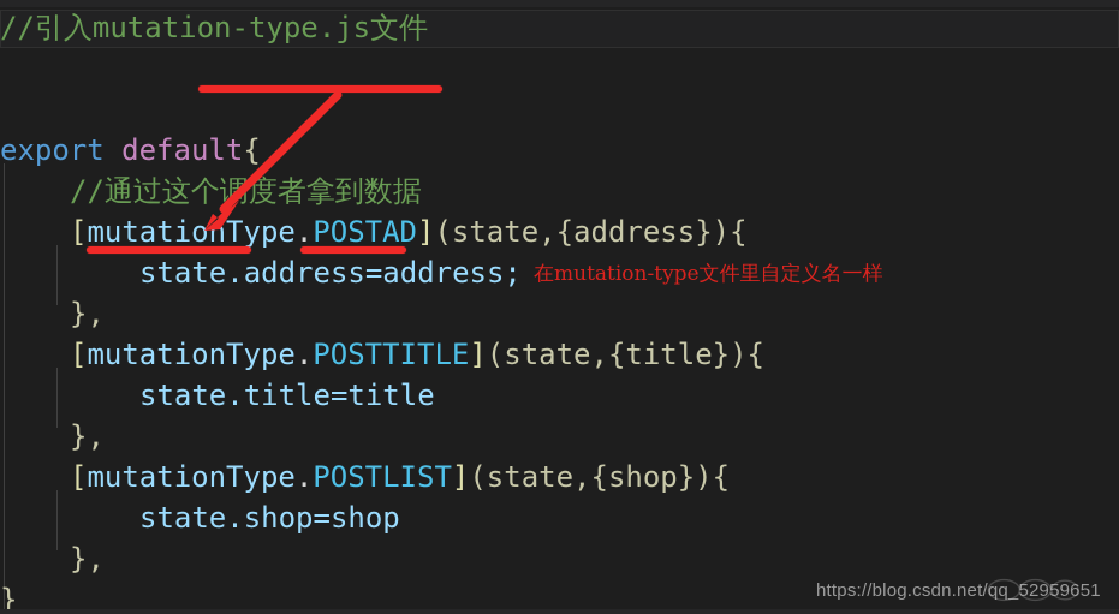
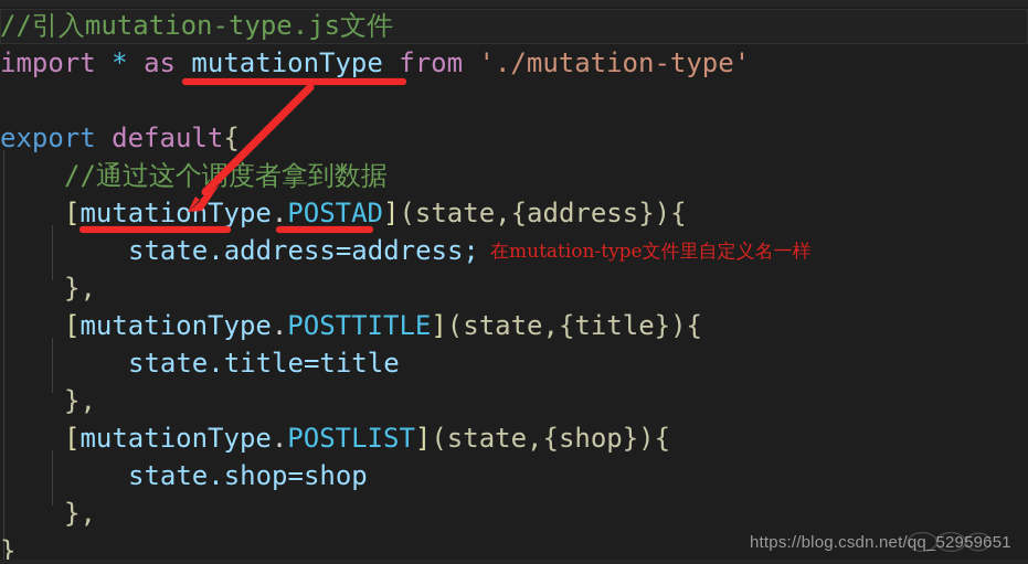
  //引入mutation-type.js文件
+ import * as mutationType from './mutation-type'
  export default{
  //通过这个调度者拿到数据
  [mutationType.POSTAD](state,{address}){
  state.address=address;
  },
  [mutationType.POSTTITLE](state,{title}){
  state.title=title
  },
  [mutationType.POSTLIST](state,{shop}){
  state.shop=shop
  },
  }
  在mutation-type文件里自定义名一样
  https://blog.csdn.net/qq_52959651
